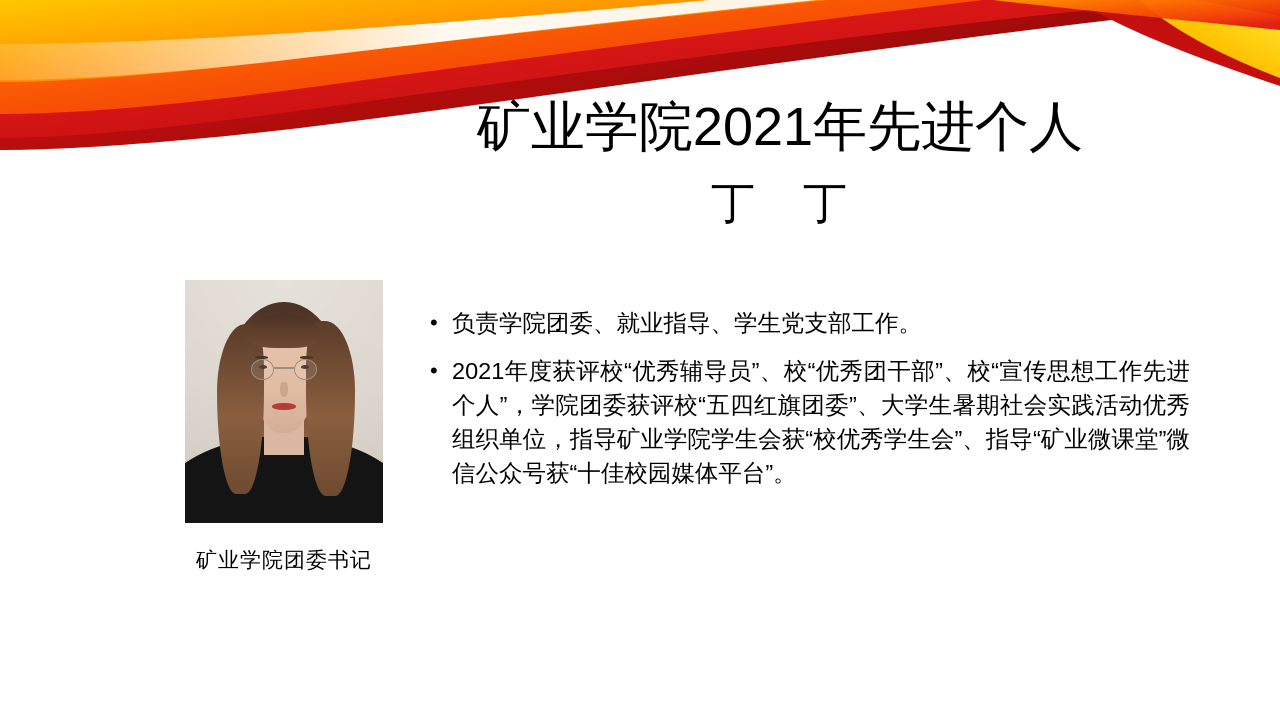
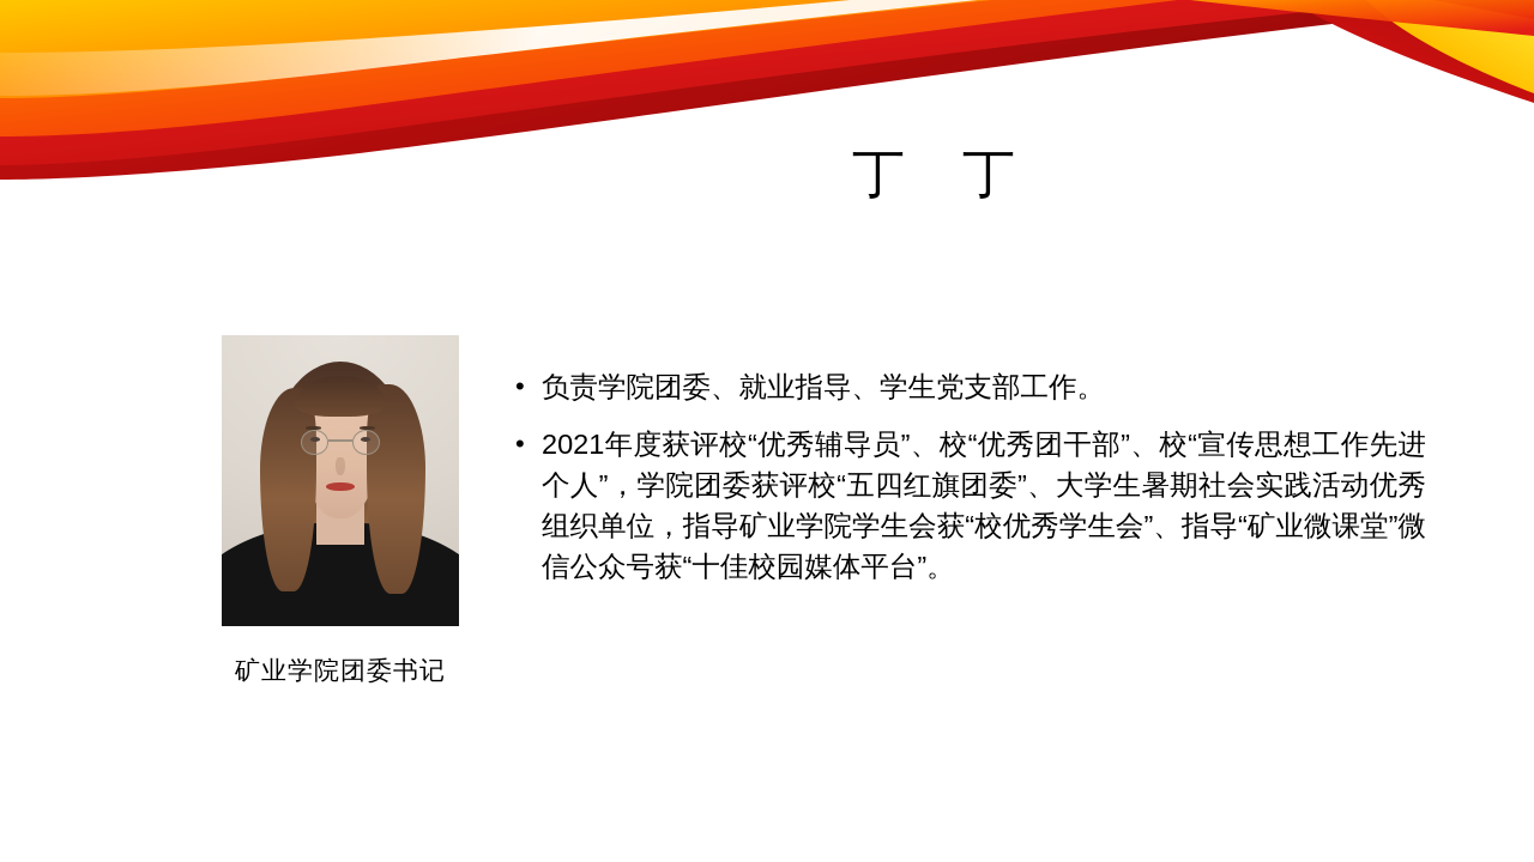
- 矿业学院2021年先进个人
  丁 丁
  矿业学院团委书记
  •
  负责学院团委、就业指导、学生党支部工作。
  •
  2021年度获评校“优秀辅导员”、校“优秀团干部”、校“宣传思想工作先进个人”，学院团委获评校“五四红旗团委”、大学生暑期社会实践活动优秀组织单位，指导矿业学院学生会获“校优秀学生会”、指导“矿业微课堂”微信公众号获“十佳校园媒体平台”。
